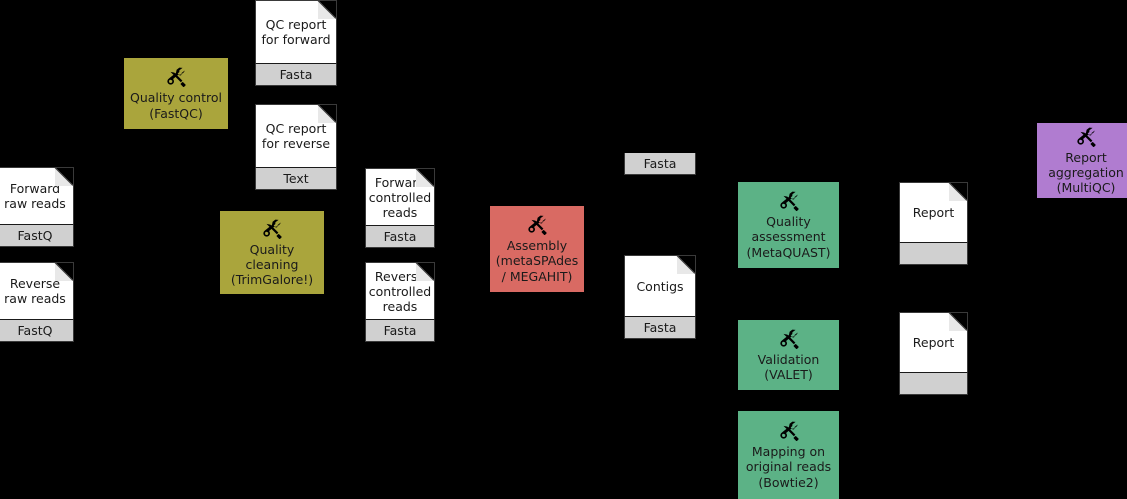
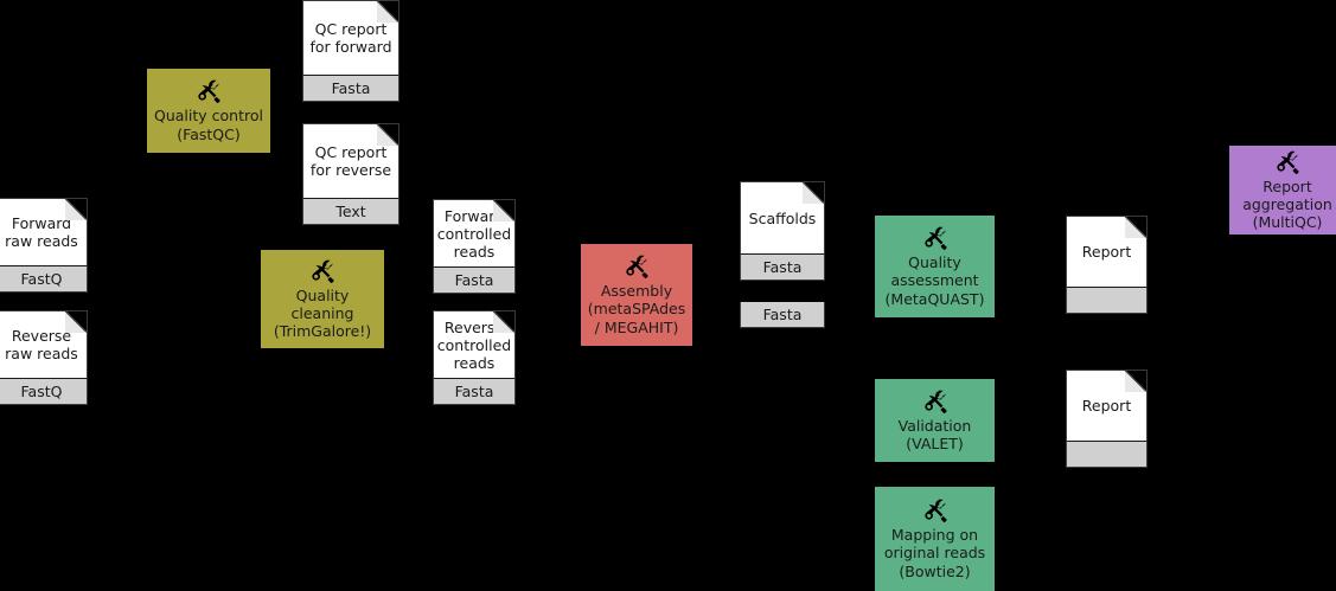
  Quality control
  (FastQC)
  Quality
  cleaning
  (TrimGalore!)
  Assembly
  (metaSPAdes
  / MEGAHIT)
  Quality
  assessment
  (MetaQUAST)
  Validation
  (VALET)
  Mapping on
  original reads
  (Bowtie2)
  Report
  aggregation
  (MultiQC)
  QC report
  for forward
  Fasta
  QC report
  for reverse
  Text
  Forward
  raw reads
  FastQ
  Reverse
  raw reads
  FastQ
  Forwar
  controlled
  reads
  Fasta
  Revers
  controlled
  reads
  Fasta
+ Scaffolds
  Fasta
- Contigs
  Fasta
  Report
  Report
